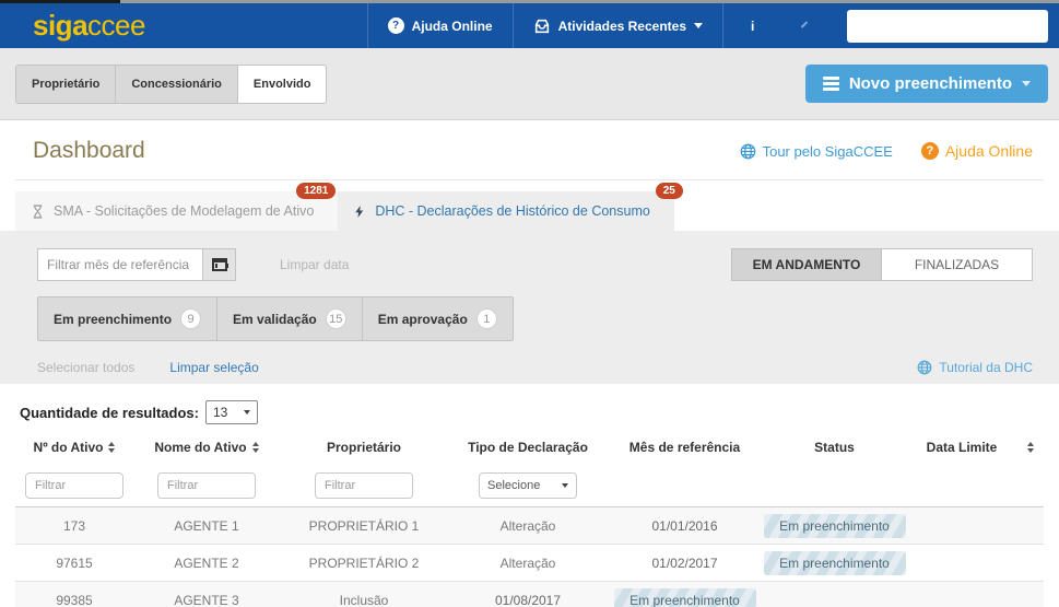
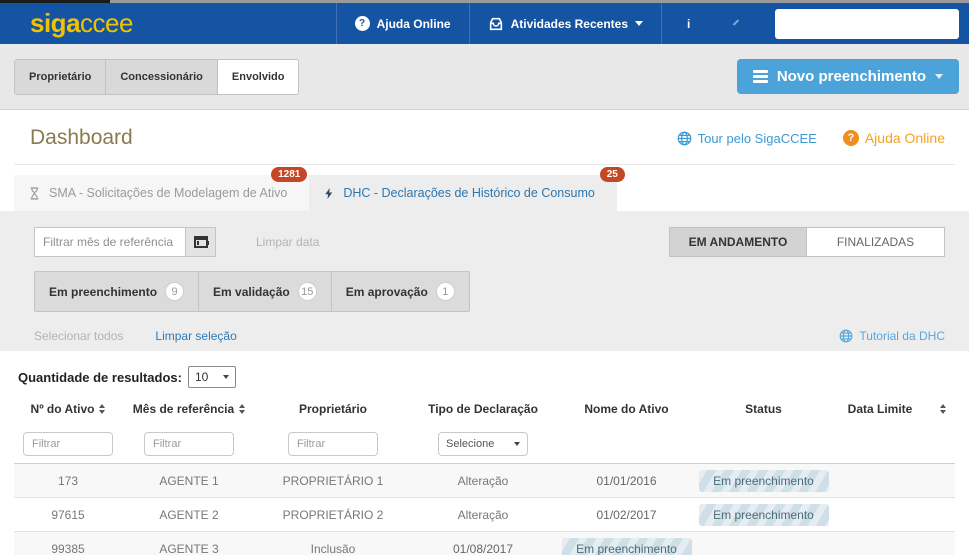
  sigaccee
  ?
  Ajuda Online
  Atividades Recentes
  i
  Proprietário
  Concessionário
  Envolvido
  Novo preenchimento
  Dashboard
  Tour pelo SigaCCEE
  ?
  Ajuda Online
  SMA - Solicitações de Modelagem de Ativo
  1281
  DHC - Declarações de Histórico de Consumo
  25
  Filtrar mês de referência
  Limpar data
  EM ANDAMENTO
  FINALIZADAS
  Em preenchimento
  9
  Em validação
  15
  Em aprovação
  1
  Selecionar todos
  Limpar seleção
  Tutorial da DHC
  Quantidade de resultados:
- 13
+ 10
  Nº do Ativo
- Nome do Ativo
+ Mês de referência
  Proprietário
  Tipo de Declaração
- Mês de referência
+ Nome do Ativo
  Status
  Data Limite
  Filtrar
  Filtrar
  Filtrar
  Selecione
  173
  AGENTE 1
  PROPRIETÁRIO 1
  Alteração
  01/01/2016
  Em preenchimento
  97615
  AGENTE 2
  PROPRIETÁRIO 2
  Alteração
  01/02/2017
  Em preenchimento
  99385
  AGENTE 3
  Inclusão
  01/08/2017
  Em preenchimento
